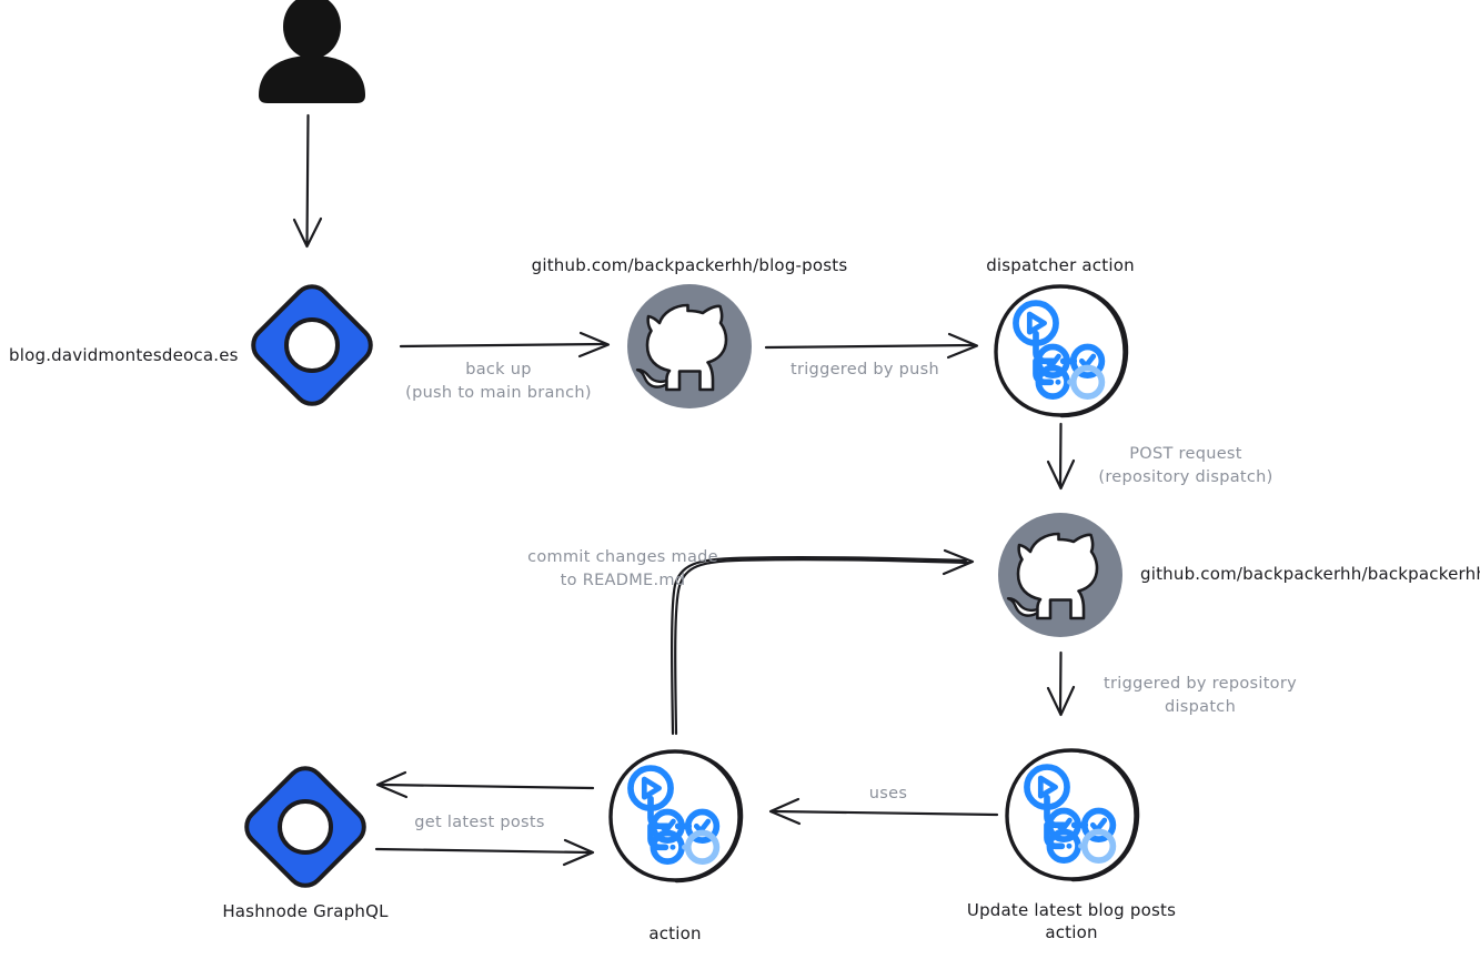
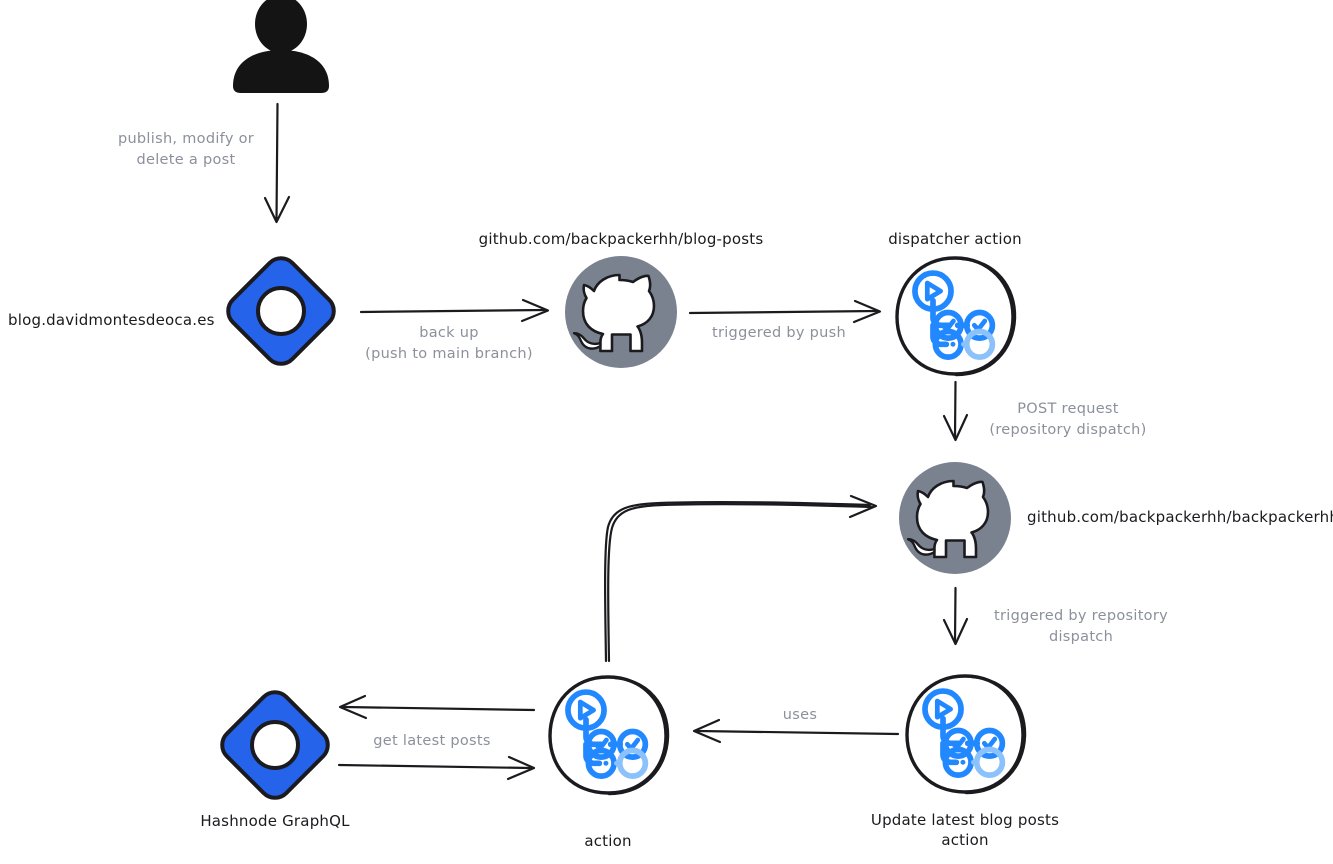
  blog.davidmontesdeoca.es
  github.com/backpackerhh/blog-posts
  dispatcher action
  github.com/backpackerhh/backpackerh
  Update latest blog posts
  action
  action
  Hashnode GraphQL
+ publish, modify or
+ delete a post
  back up
  (push to main branch)
  triggered by push
  POST request
  (repository dispatch)
  triggered by repository
  dispatch
  uses
  get latest posts
- commit changes made
- to README.md
